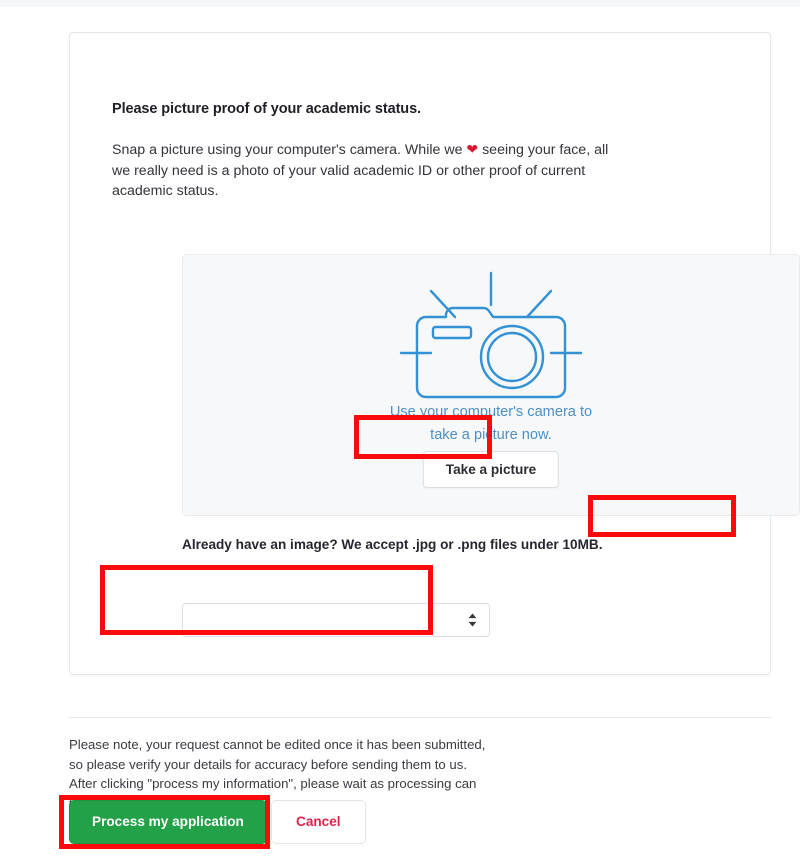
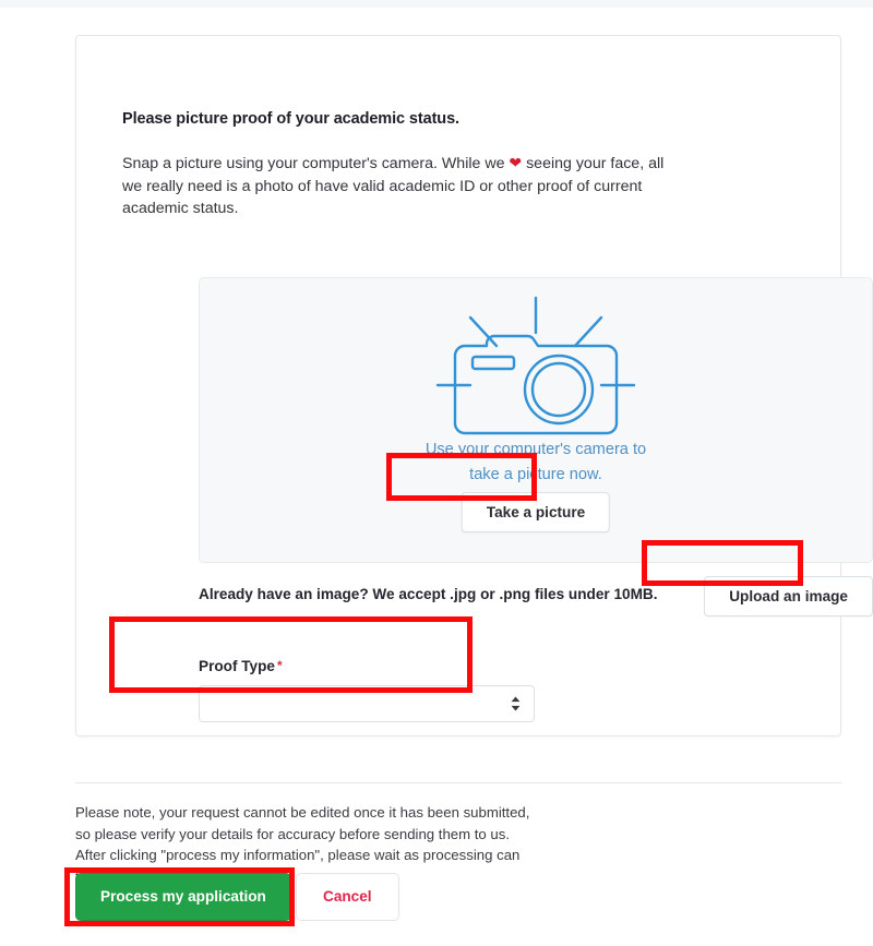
  Please picture proof of your academic status.
- Snap a picture using your computer's camera. While we ❤ seeing your face, all we really need is a photo of your valid academic ID or other proof of current academic status.
+ Snap a picture using your computer's camera. While we ❤ seeing your face, all we really need is a photo of have valid academic ID or other proof of current academic status.
  Use your computer's camera to
  take a picture now.
  Take a picture
  Already have an image? We accept .jpg or .png files under 10MB.
+ Upload an image
+ Proof Type *
  Please note, your request cannot be edited once it has been submitted, so please verify your details for accuracy before sending them to us. After clicking "process my information", please wait as processing can
  Process my application
  Cancel
